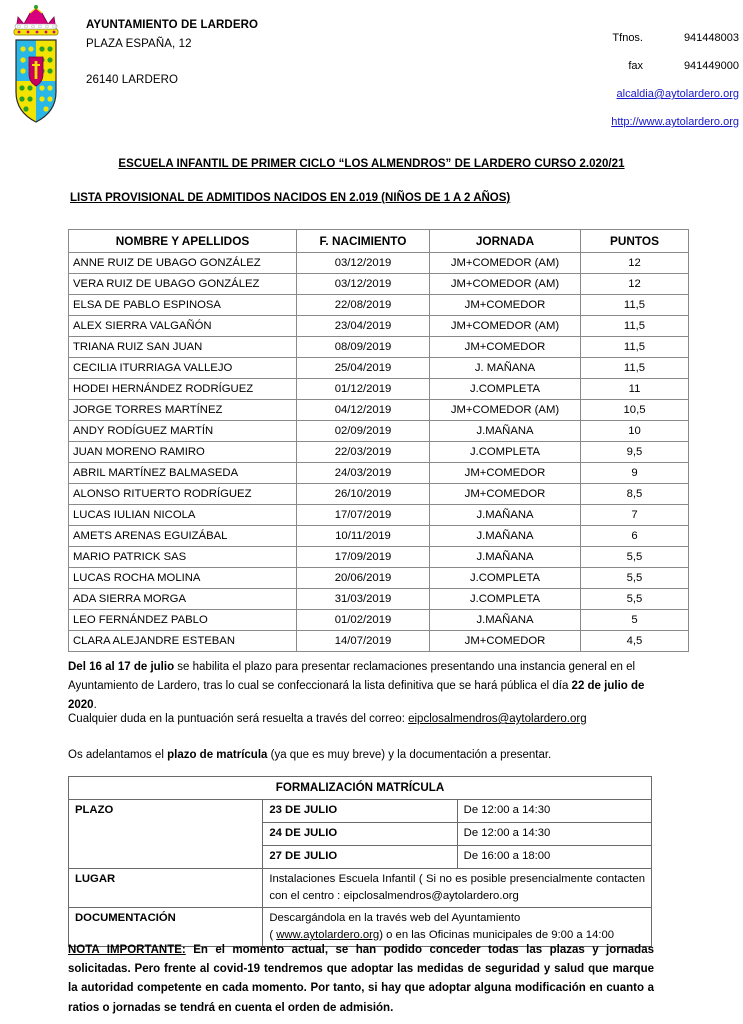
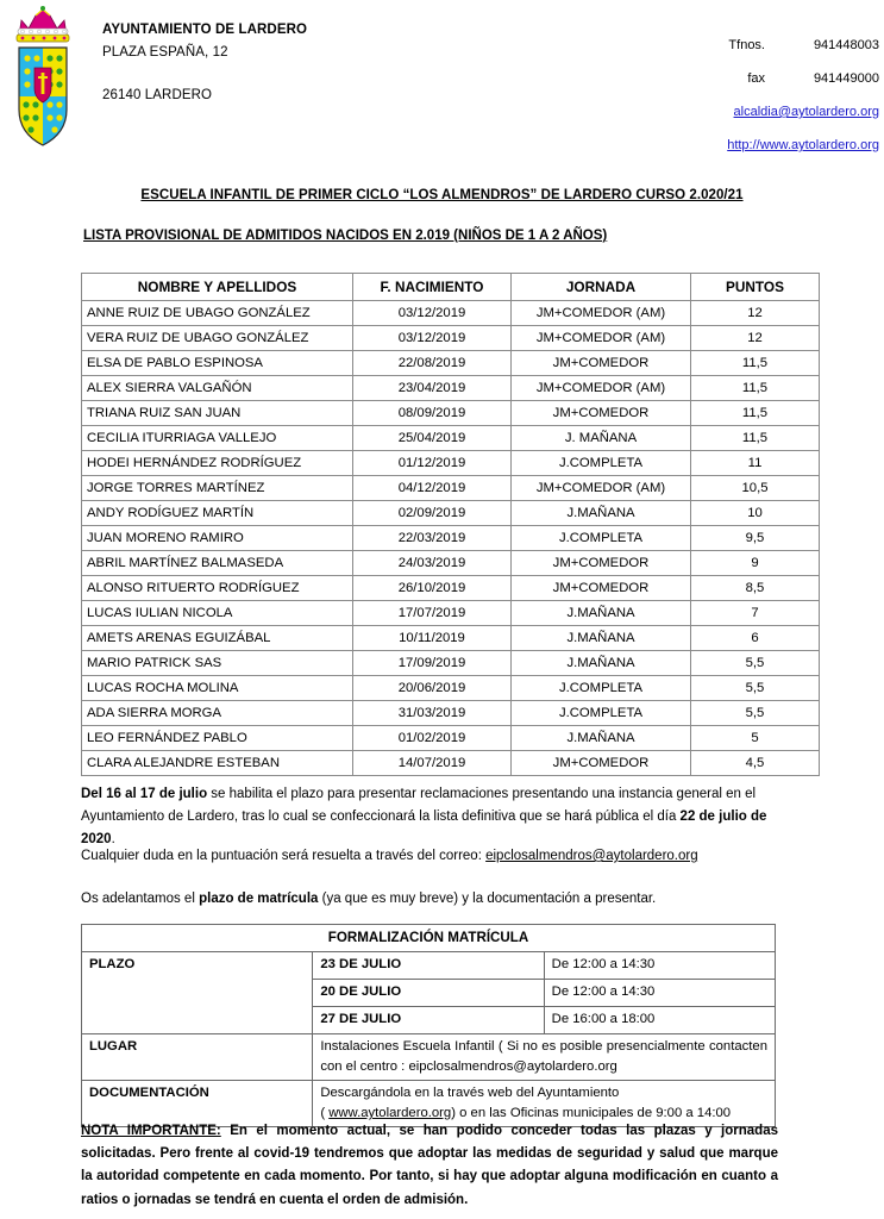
  AYUNTAMIENTO DE LARDERO
  PLAZA ESPAÑA, 12
  26140 LARDERO
  Tfnos. 941448003
  fax 941449000
  alcaldia@aytolardero.org
  http://www.aytolardero.org
  ESCUELA INFANTIL DE PRIMER CICLO “LOS ALMENDROS” DE LARDERO CURSO 2.020/21
  LISTA PROVISIONAL DE ADMITIDOS NACIDOS EN 2.019 (NIÑOS DE 1 A 2 AÑOS)
  NOMBRE Y APELLIDOS	F. NACIMIENTO	JORNADA	PUNTOS
  ANNE RUIZ DE UBAGO GONZÁLEZ	03/12/2019	JM+COMEDOR (AM)	12
  VERA RUIZ DE UBAGO GONZÁLEZ	03/12/2019	JM+COMEDOR (AM)	12
  ELSA DE PABLO ESPINOSA	22/08/2019	JM+COMEDOR	11,5
  ALEX SIERRA VALGAÑÓN	23/04/2019	JM+COMEDOR (AM)	11,5
  TRIANA RUIZ SAN JUAN	08/09/2019	JM+COMEDOR	11,5
  CECILIA ITURRIAGA VALLEJO	25/04/2019	J. MAÑANA	11,5
  HODEI HERNÁNDEZ RODRÍGUEZ	01/12/2019	J.COMPLETA	11
  JORGE TORRES MARTÍNEZ	04/12/2019	JM+COMEDOR (AM)	10,5
  ANDY RODÍGUEZ MARTÍN	02/09/2019	J.MAÑANA	10
  JUAN MORENO RAMIRO	22/03/2019	J.COMPLETA	9,5
  ABRIL MARTÍNEZ BALMASEDA	24/03/2019	JM+COMEDOR	9
  ALONSO RITUERTO RODRÍGUEZ	26/10/2019	JM+COMEDOR	8,5
  LUCAS IULIAN NICOLA	17/07/2019	J.MAÑANA	7
  AMETS ARENAS EGUIZÁBAL	10/11/2019	J.MAÑANA	6
  MARIO PATRICK SAS	17/09/2019	J.MAÑANA	5,5
  LUCAS ROCHA MOLINA	20/06/2019	J.COMPLETA	5,5
  ADA SIERRA MORGA	31/03/2019	J.COMPLETA	5,5
  LEO FERNÁNDEZ PABLO	01/02/2019	J.MAÑANA	5
  CLARA ALEJANDRE ESTEBAN	14/07/2019	JM+COMEDOR	4,5
  Del 16 al 17 de julio se habilita el plazo para presentar reclamaciones presentando una instancia general en el Ayuntamiento de Lardero, tras lo cual se confeccionará la lista definitiva que se hará pública el día 22 de julio de 2020.
  Cualquier duda en la puntuación será resuelta a través del correo: eipclosalmendros@aytolardero.org
  Os adelantamos el plazo de matrícula (ya que es muy breve) y la documentación a presentar.
  FORMALIZACIÓN MATRÍCULA
  PLAZO	23 DE JULIO	De 12:00 a 14:30
- 24 DE JULIO	De 12:00 a 14:30
+ 20 DE JULIO	De 12:00 a 14:30
  27 DE JULIO	De 16:00 a 18:00
  LUGAR	Instalaciones Escuela Infantil ( Si no es posible presencialmente contacten con el centro : eipclosalmendros@aytolardero.org
  DOCUMENTACIÓN	Descargándola en la través web del Ayuntamiento ( www.aytolardero.org) o en las Oficinas municipales de 9:00 a 14:00
  NOTA IMPORTANTE: En el momento actual, se han podido conceder todas las plazas y jornadas solicitadas. Pero frente al covid-19 tendremos que adoptar las medidas de seguridad y salud que marque la autoridad competente en cada momento. Por tanto, si hay que adoptar alguna modificación en cuanto a ratios o jornadas se tendrá en cuenta el orden de admisión.
